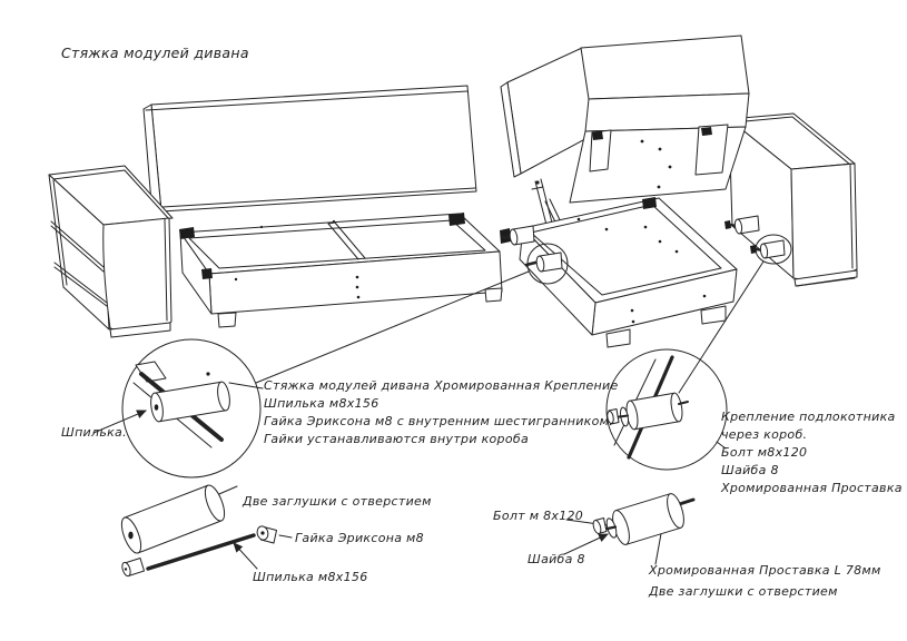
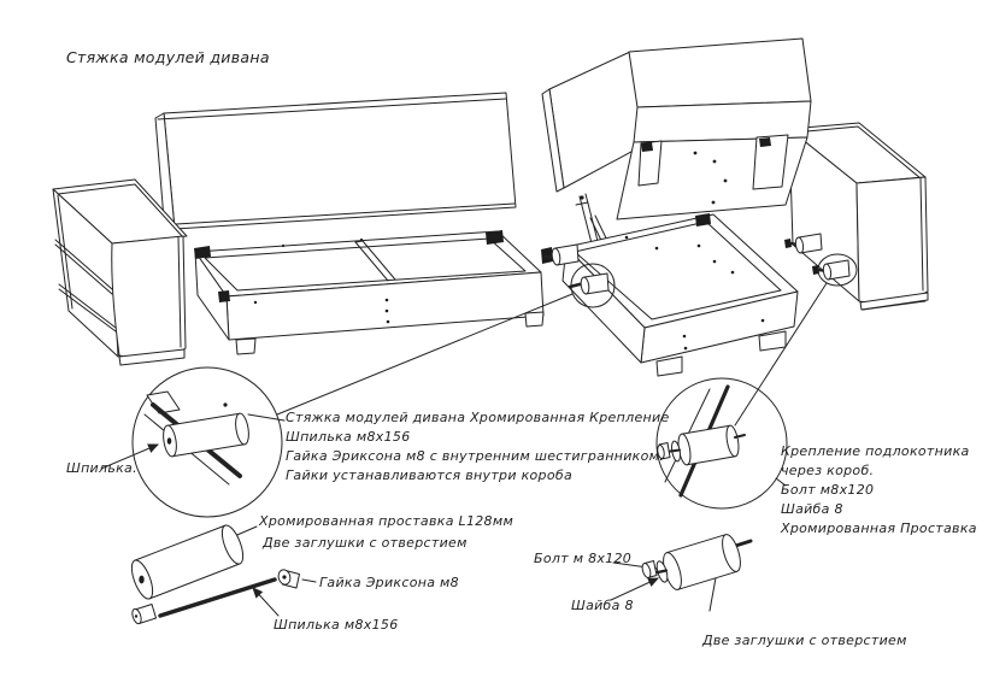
  Стяжка модулей дивана
  Шпилька.
  Стяжка модулей дивана Хромированная Крепление
  Шпилька м8х156
  Гайка Эриксона м8 с внутренним шестигранником.
  Гайки устанавливаются внутри короба
  Крепление подлокотника
  через короб.
  Болт м8х120
  Шайба 8
  Хромированная Проставка
+ Хромированная проставка L128мм
  Две заглушки с отверстием
  Гайка Эриксона м8
  Шпилька м8х156
  Болт м 8х120
  Шайба 8
- Хромированная Проставка L 78мм
  Две заглушки с отверстием
